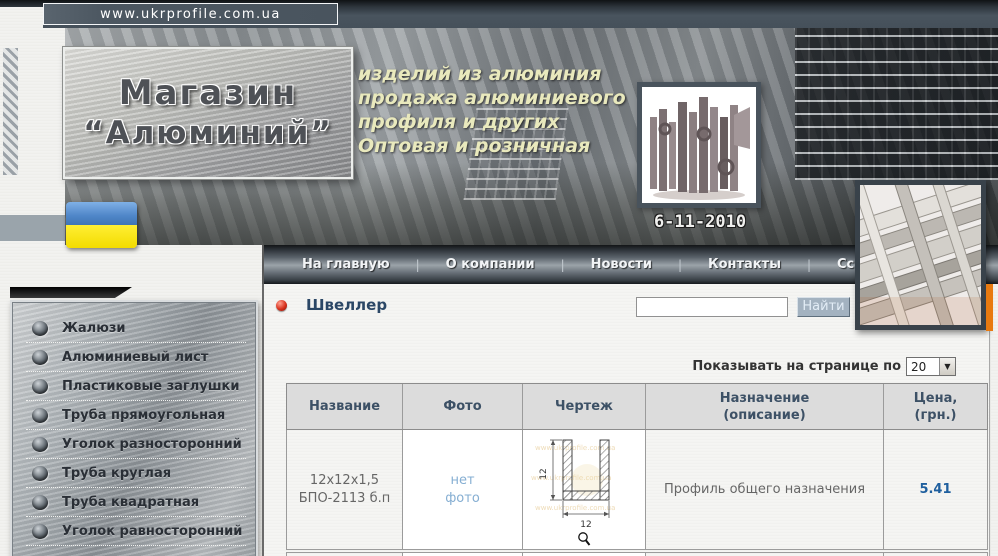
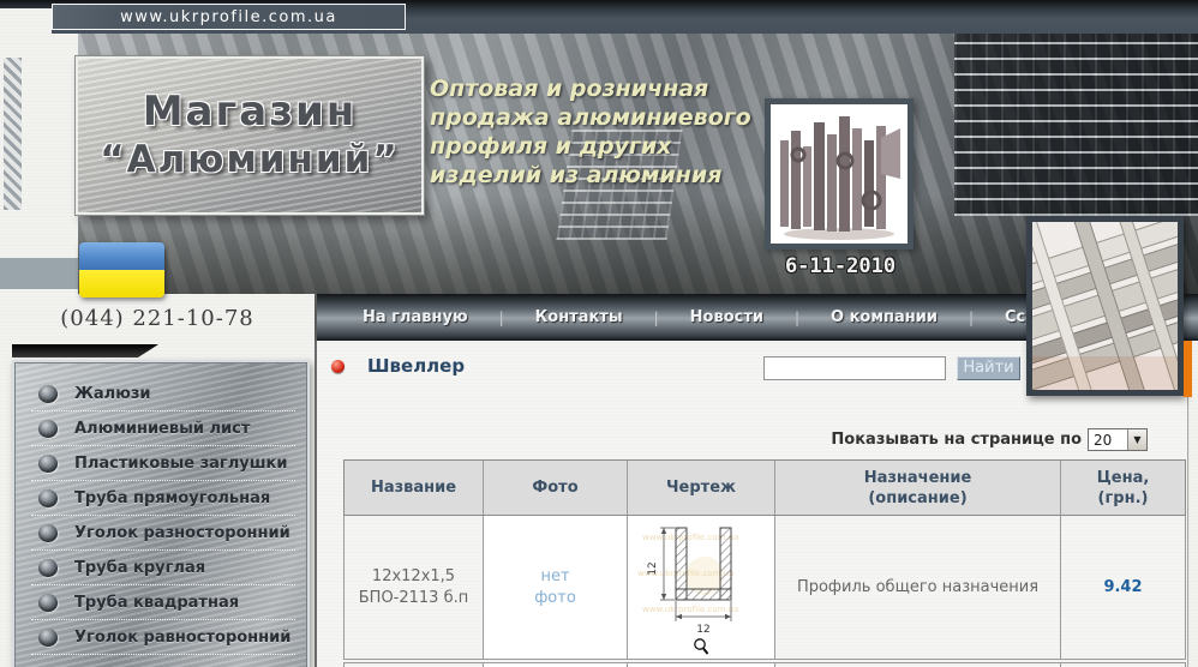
  www.ukrprofile.com.ua
  Магазин
  “Алюминий”
- изделий из алюминия
+ Оптовая и розничная
  продажа алюминиевого
  профиля и других
- Оптовая и розничная
+ изделий из алюминия
  6-11-2010
  На главную
  |
- О компании
+ Контакты
  |
  Новости
  |
- Контакты
+ О компании
  |
+ (044) 221-10-78
  Жалюзи
  Алюминиевый лист
  Пластиковые заглушки
  Труба прямоугольная
  Уголок разносторонний
  Труба круглая
  Труба квадратная
  Уголок равносторонний
  Швеллер
  Найти
  Показывать на странице по
  20
  ▼
  Название
  Фото
  Чертеж
  Назначение
  (описание)
  Цена,
  (грн.)
  12х12х1,5
  БПО-2113 б.п
  нет
  фото
  www.ukrfile.com
  www.ukrprofile.com.a
  12
  Профиль общего назначения
- 5.41
+ 9.42
